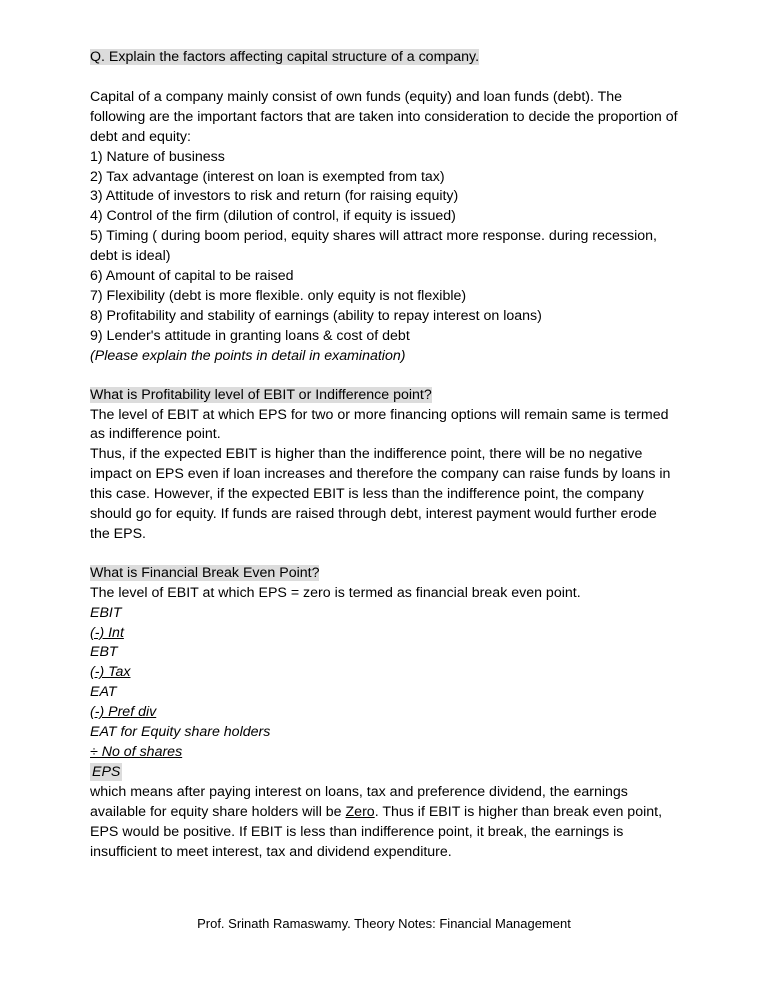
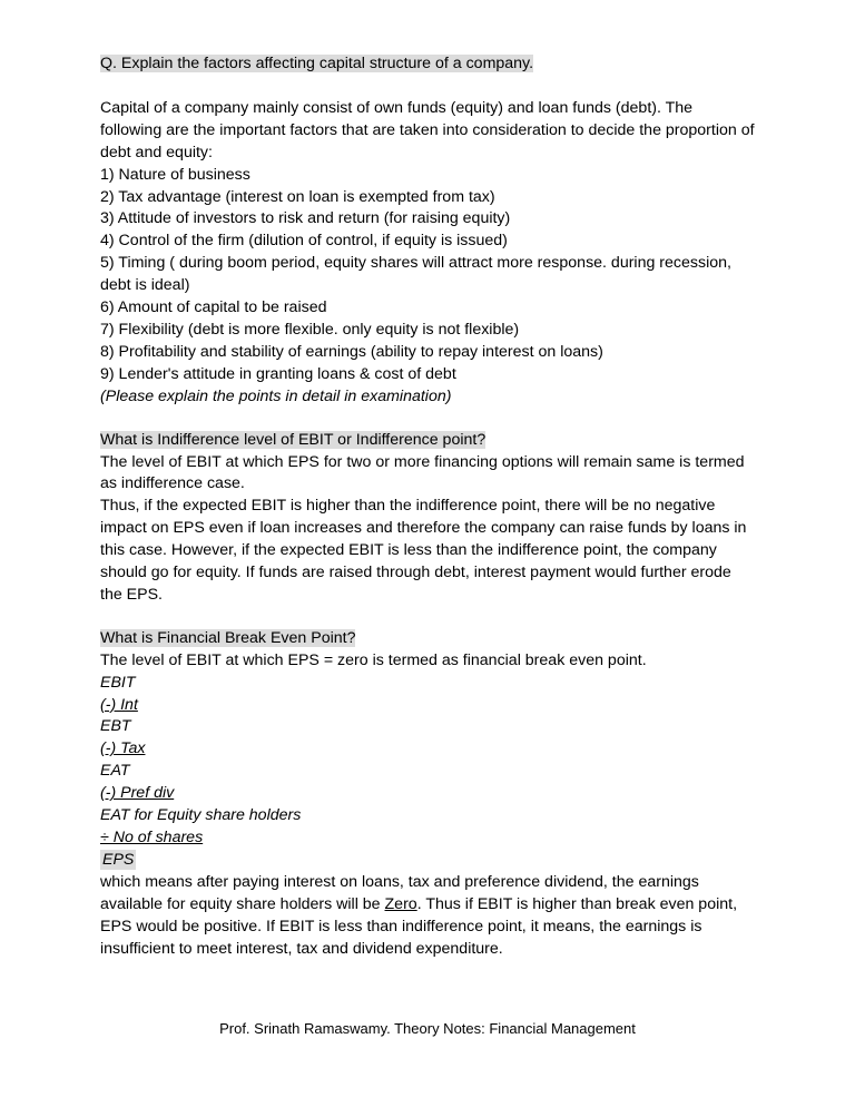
  Q. Explain the factors affecting capital structure of a company.
  Capital of a company mainly consist of own funds (equity) and loan funds (debt). The following are the important factors that are taken into consideration to decide the proportion of debt and equity:
  1) Nature of business
  2) Tax advantage (interest on loan is exempted from tax)
  3) Attitude of investors to risk and return (for raising equity)
  4) Control of the firm (dilution of control, if equity is issued)
  5) Timing ( during boom period, equity shares will attract more response. during recession, debt is ideal)
  6) Amount of capital to be raised
  7) Flexibility (debt is more flexible. only equity is not flexible)
  8) Profitability and stability of earnings (ability to repay interest on loans)
  9) Lender's attitude in granting loans & cost of debt
  (Please explain the points in detail in examination)
- What is Profitability level of EBIT or Indifference point?
+ What is Indifference level of EBIT or Indifference point?
- The level of EBIT at which EPS for two or more financing options will remain same is termed as indifference point.
+ The level of EBIT at which EPS for two or more financing options will remain same is termed as indifference case.
  Thus, if the expected EBIT is higher than the indifference point, there will be no negative impact on EPS even if loan increases and therefore the company can raise funds by loans in this case. However, if the expected EBIT is less than the indifference point, the company should go for equity. If funds are raised through debt, interest payment would further erode the EPS.
  What is Financial Break Even Point?
  The level of EBIT at which EPS = zero is termed as financial break even point.
  EBIT
  (-) Int
  EBT
  (-) Tax
  EAT
  (-) Pref div
  EAT for Equity share holders
  ÷ No of shares
  EPS
- which means after paying interest on loans, tax and preference dividend, the earnings available for equity share holders will be Zero. Thus if EBIT is higher than break even point, EPS would be positive. If EBIT is less than indifference point, it break, the earnings is insufficient to meet interest, tax and dividend expenditure.
+ which means after paying interest on loans, tax and preference dividend, the earnings available for equity share holders will be Zero. Thus if EBIT is higher than break even point, EPS would be positive. If EBIT is less than indifference point, it means, the earnings is insufficient to meet interest, tax and dividend expenditure.
  Prof. Srinath Ramaswamy. Theory Notes: Financial Management
